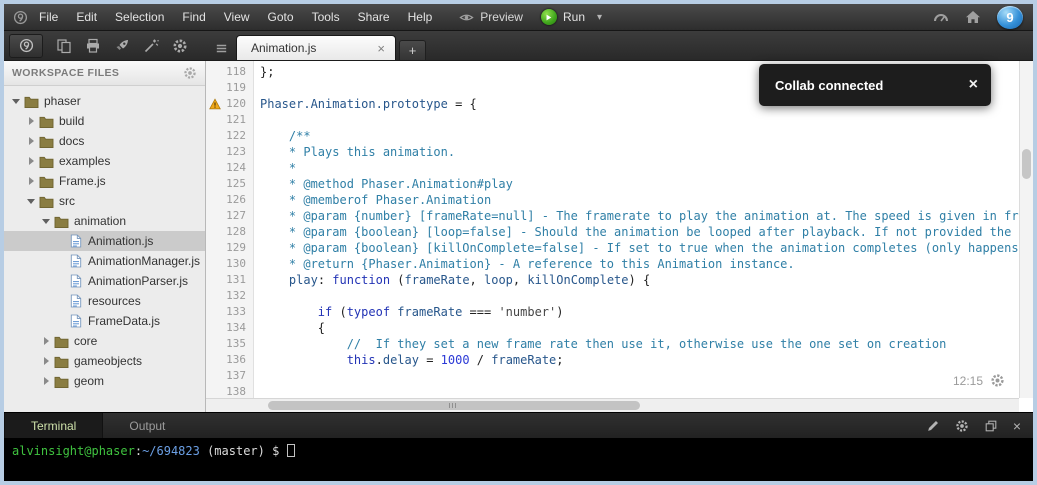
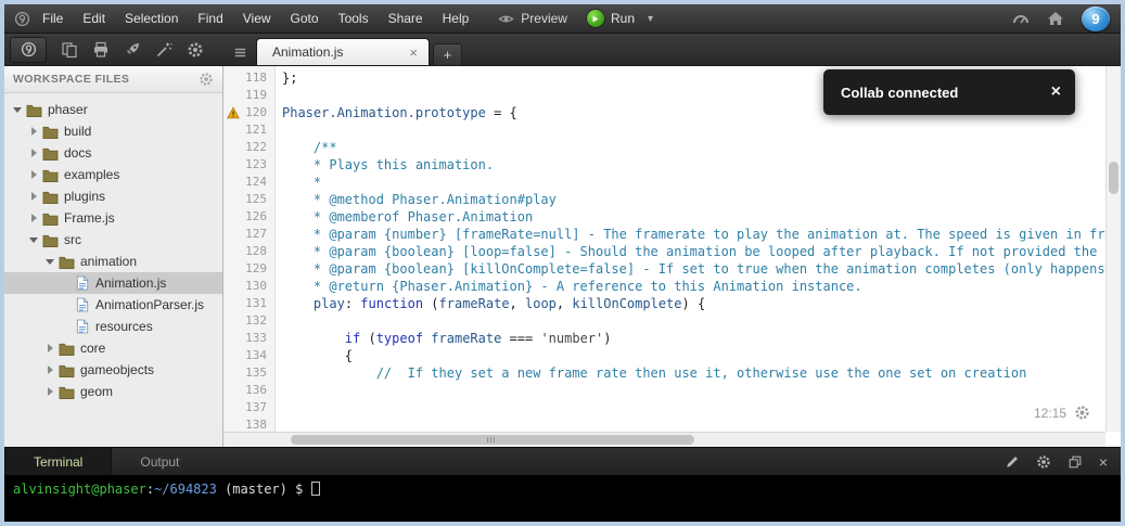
  File
  Edit
  Selection
  Find
  View
  Goto
  Tools
  Share
  Help
  Preview
  Run
  ▾
  9
  Animation.js
  ×
  +
  WORKSPACE FILES
  phaser
  build
  docs
  examples
+ plugins
  Frame.js
  src
  animation
  Animation.js
- AnimationManager.js
  AnimationParser.js
  resources
- FrameData.js
  core
  gameobjects
  geom
  118
  119
  120
  121
  122
  123
  124
  125
  126
  127
  128
  129
  130
  131
  132
  133
  134
  135
  136
  137
  138
  };
  Phaser.Animation.prototype = {
  /**
  * Plays this animation.
  *
  * @method Phaser.Animation#play
  * @memberof Phaser.Animation
  * @param {number} [frameRate=null] - The framerate to play the animation at. The speed is given in fr
  * @param {boolean} [loop=false] - Should the animation be looped after playback. If not provided the
  * @param {boolean} [killOnComplete=false] - If set to true when the animation completes (only happens
  * @return {Phaser.Animation} - A reference to this Animation instance.
  play: function (frameRate, loop, killOnComplete) {
  if (typeof frameRate === 'number')
  {
  // If they set a new frame rate then use it, otherwise use the one set on creation
- this.delay = 1000 / frameRate;
  12:15
  Terminal
  Output
  ×
  alvinsight@phaser:~/694823 (master) $
  Collab connected
  ×
